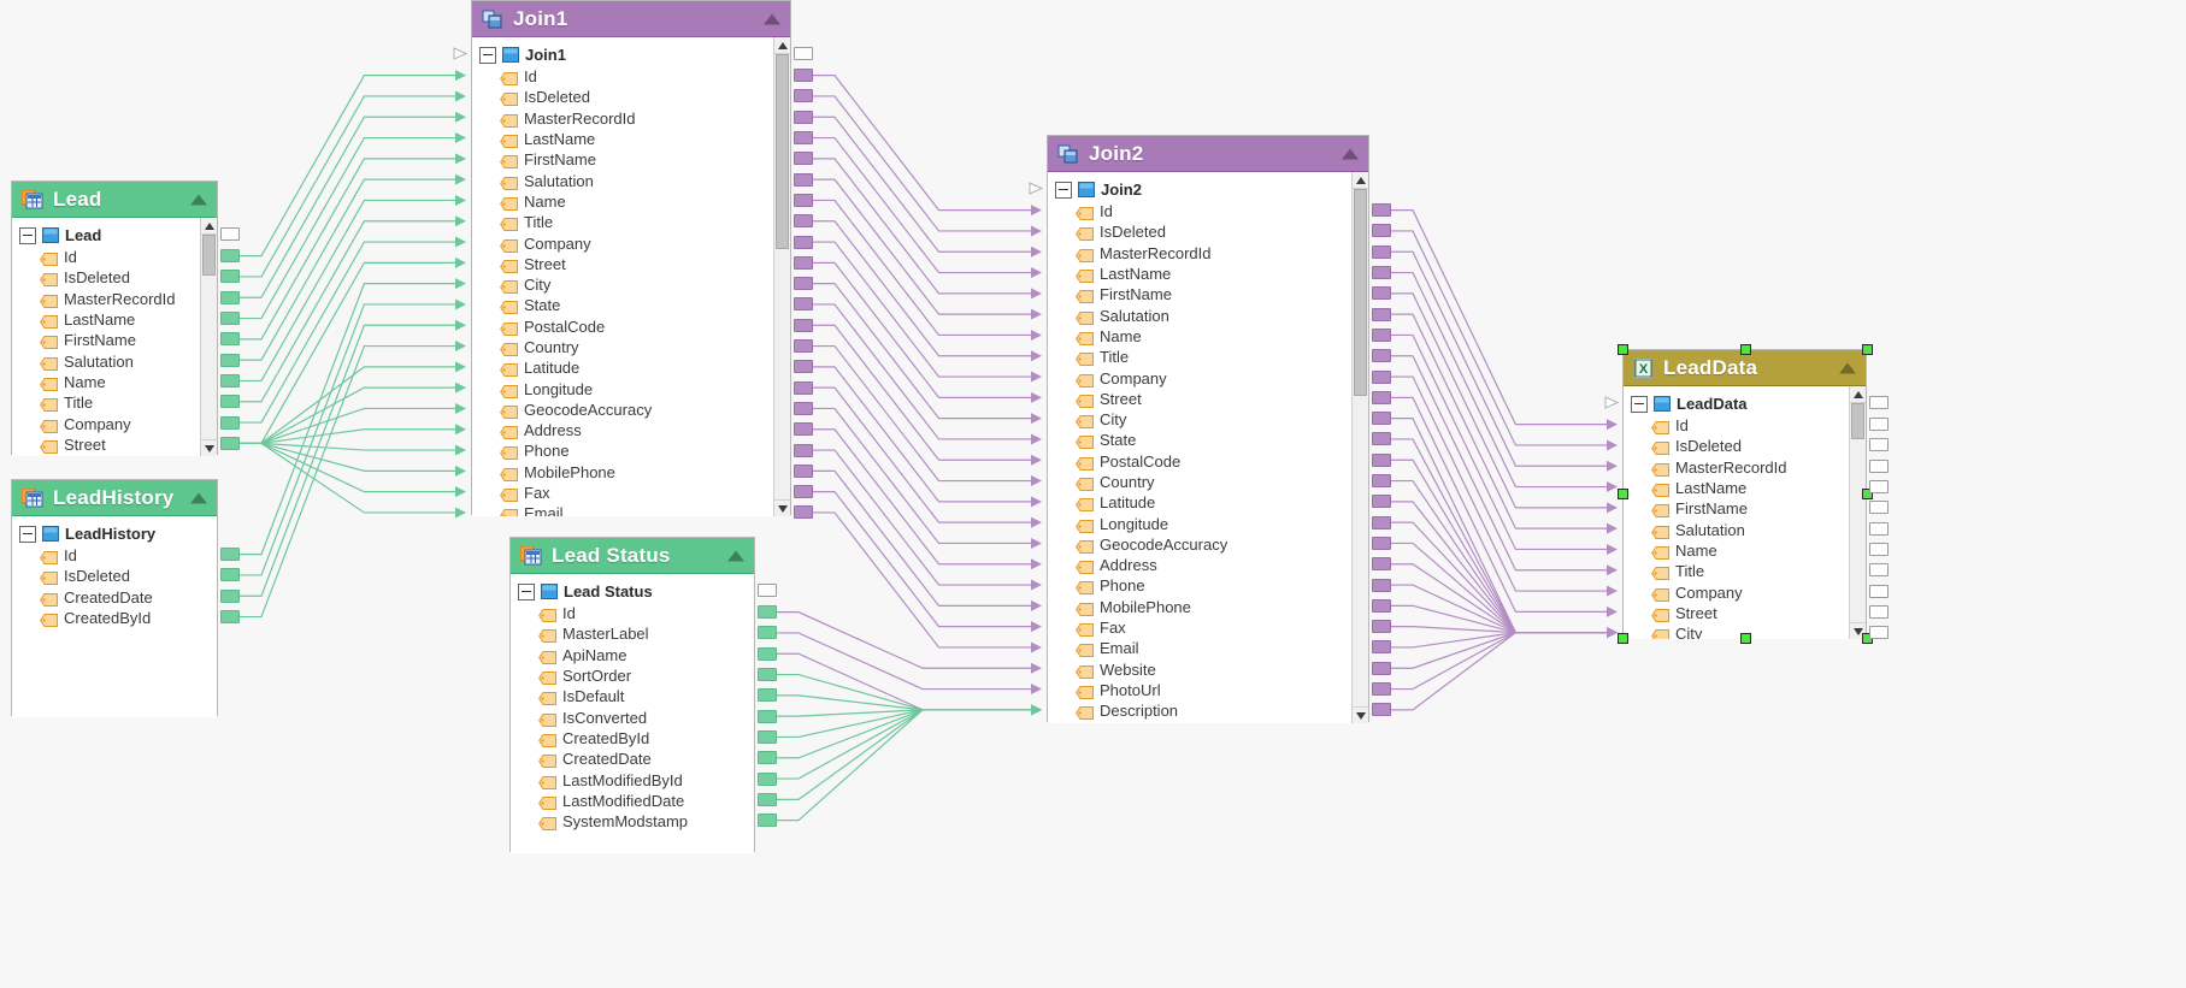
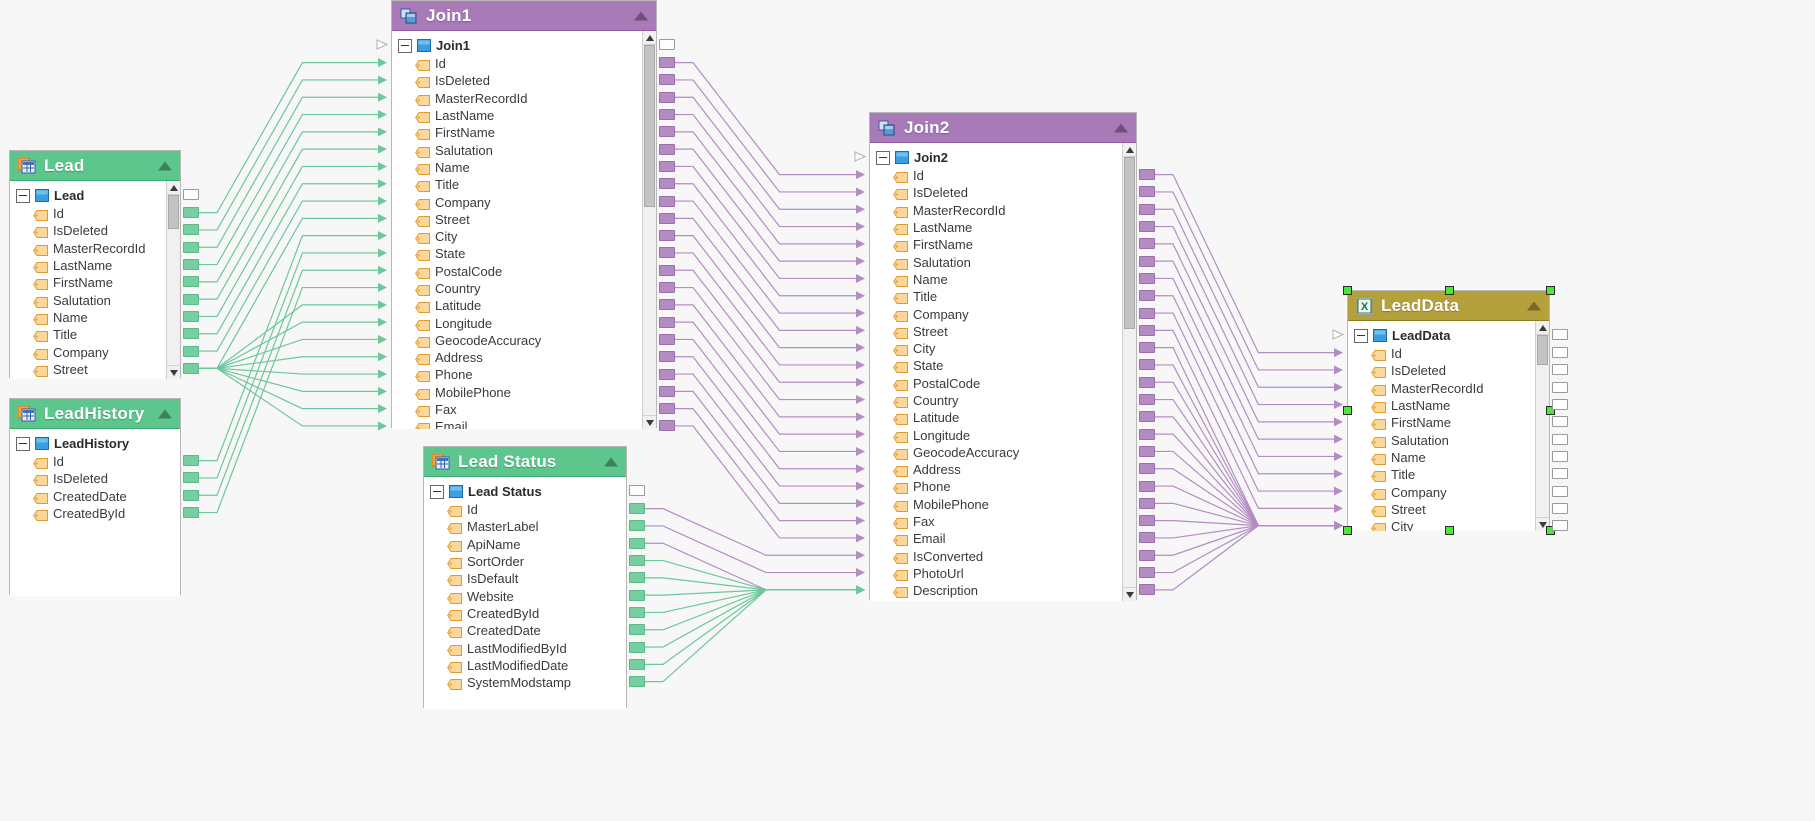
  Lead
  Lead
  Id
  IsDeleted
  MasterRecordId
  LastName
  FirstName
  Salutation
  Name
  Title
  Company
  Street
  LeadHistory
  LeadHistory
  Id
  IsDeleted
  CreatedDate
  CreatedById
  Lead Status
  Lead Status
  Id
  MasterLabel
  ApiName
  SortOrder
  IsDefault
- IsConverted
+ Website
  CreatedById
  CreatedDate
  LastModifiedById
  LastModifiedDate
  SystemModstamp
  Join1
  Join1
  Id
  IsDeleted
  MasterRecordId
  LastName
  FirstName
  Salutation
  Name
  Title
  Company
  Street
  City
  State
  PostalCode
  Country
  Latitude
  Longitude
  GeocodeAccuracy
  Address
  Phone
  MobilePhone
  Fax
  Email
  Join2
  Join2
  Id
  IsDeleted
  MasterRecordId
  LastName
  FirstName
  Salutation
  Name
  Title
  Company
  Street
  City
  State
  PostalCode
  Country
  Latitude
  Longitude
  GeocodeAccuracy
  Address
  Phone
  MobilePhone
  Fax
  Email
- Website
+ IsConverted
  PhotoUrl
  Description
  X
  LeadData
  LeadData
  Id
  IsDeleted
  MasterRecordId
  LastName
  FirstName
  Salutation
  Name
  Title
  Company
  Street
  City
